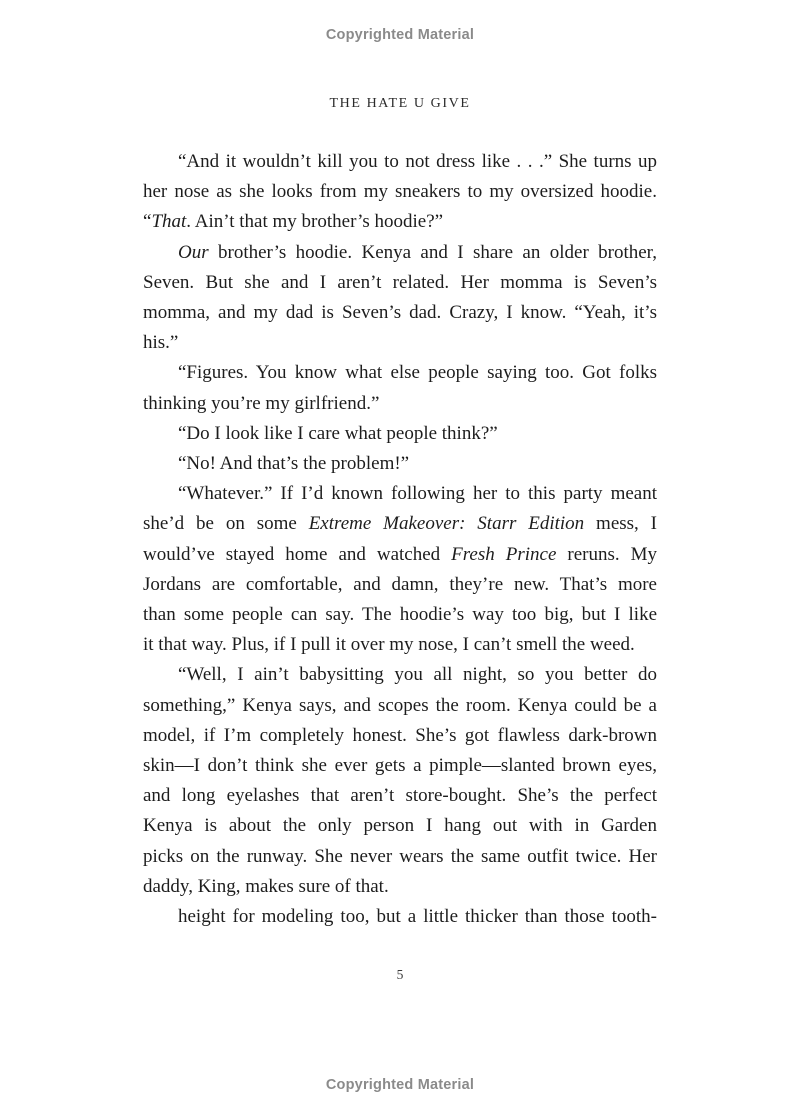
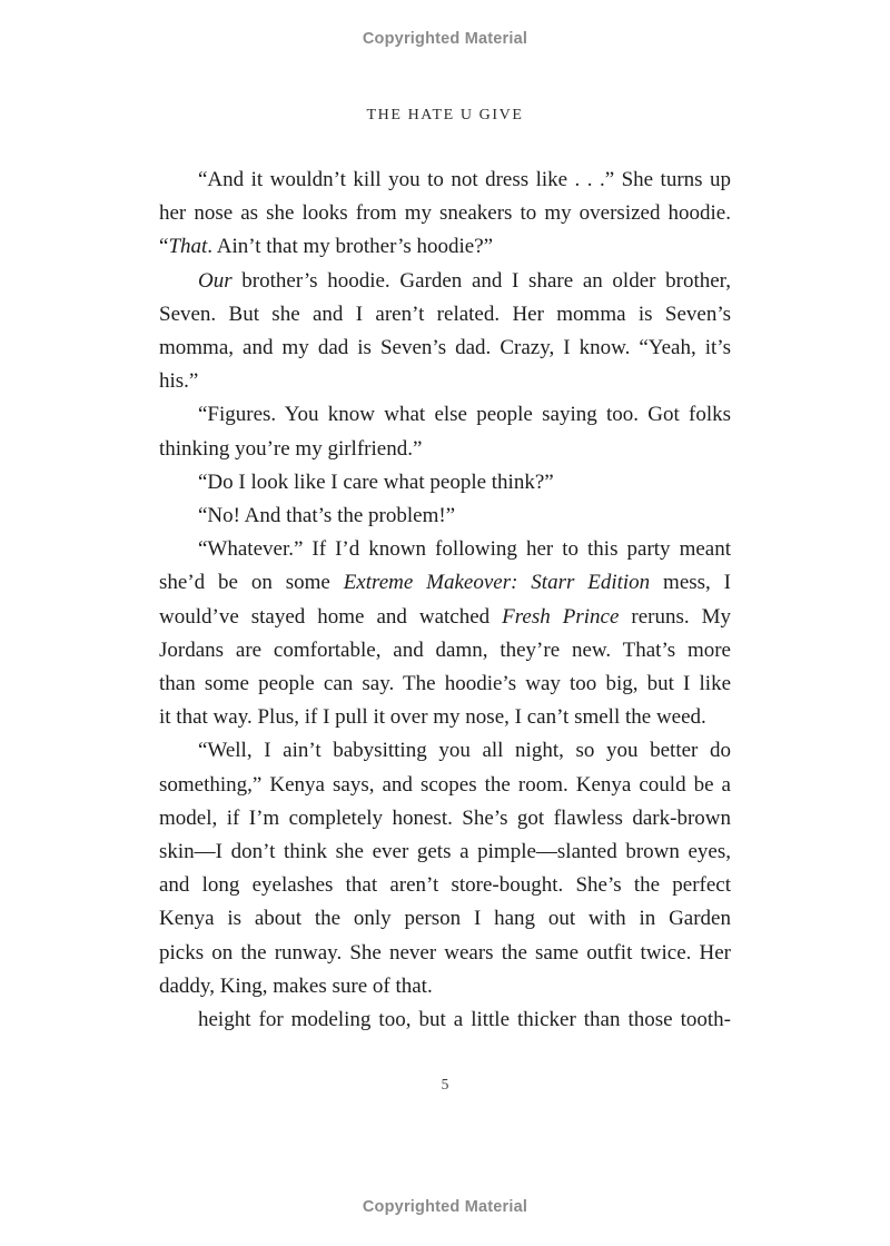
  Copyrighted Material
  THE HATE U GIVE
  “And it wouldn’t kill you to not dress like . . .” She turns up
  her nose as she looks from my sneakers to my oversized hoodie.
  “That. Ain’t that my brother’s hoodie?”
- Our brother’s hoodie. Kenya and I share an older brother,
+ Our brother’s hoodie. Garden and I share an older brother,
  Seven. But she and I aren’t related. Her momma is Seven’s
  momma, and my dad is Seven’s dad. Crazy, I know. “Yeah, it’s
  his.”
  “Figures. You know what else people saying too. Got folks
  thinking you’re my girlfriend.”
  “Do I look like I care what people think?”
  “No! And that’s the problem!”
  “Whatever.” If I’d known following her to this party meant
  she’d be on some Extreme Makeover: Starr Edition mess, I
  would’ve stayed home and watched Fresh Prince reruns. My
  Jordans are comfortable, and damn, they’re new. That’s more
  than some people can say. The hoodie’s way too big, but I like
  it that way. Plus, if I pull it over my nose, I can’t smell the weed.
  “Well, I ain’t babysitting you all night, so you better do
  something,” Kenya says, and scopes the room. Kenya could be a
  model, if I’m completely honest. She’s got flawless dark-brown
  skin—I don’t think she ever gets a pimple—slanted brown eyes,
  and long eyelashes that aren’t store-bought. She’s the perfect
  Kenya is about the only person I hang out with in Garden
  picks on the runway. She never wears the same outfit twice. Her
  daddy, King, makes sure of that.
  height for modeling too, but a little thicker than those tooth-
  5
  Copyrighted Material
